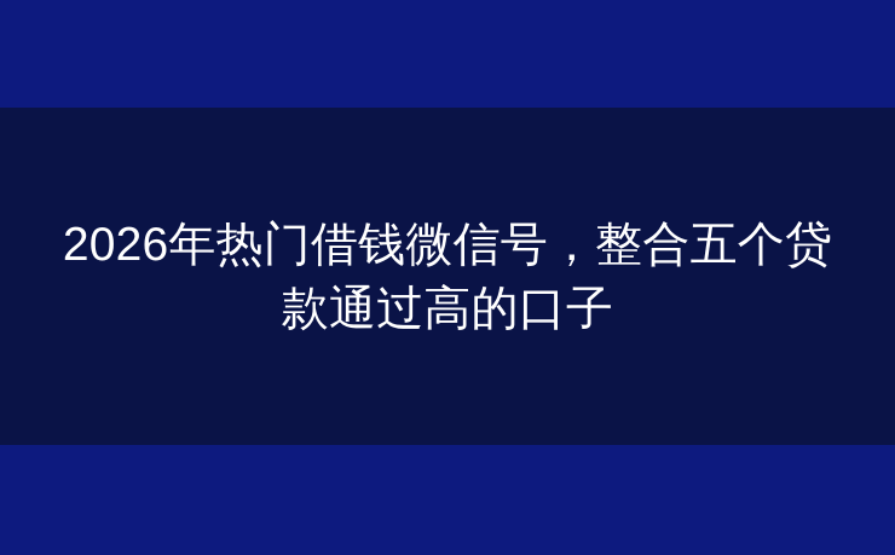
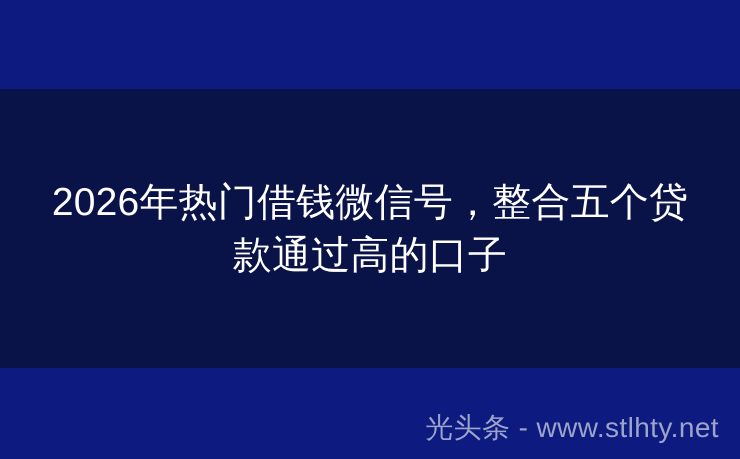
  2026年热门借钱微信号，整合五个贷款通过高的口子
+ 光头条 - www.stlhty.net
